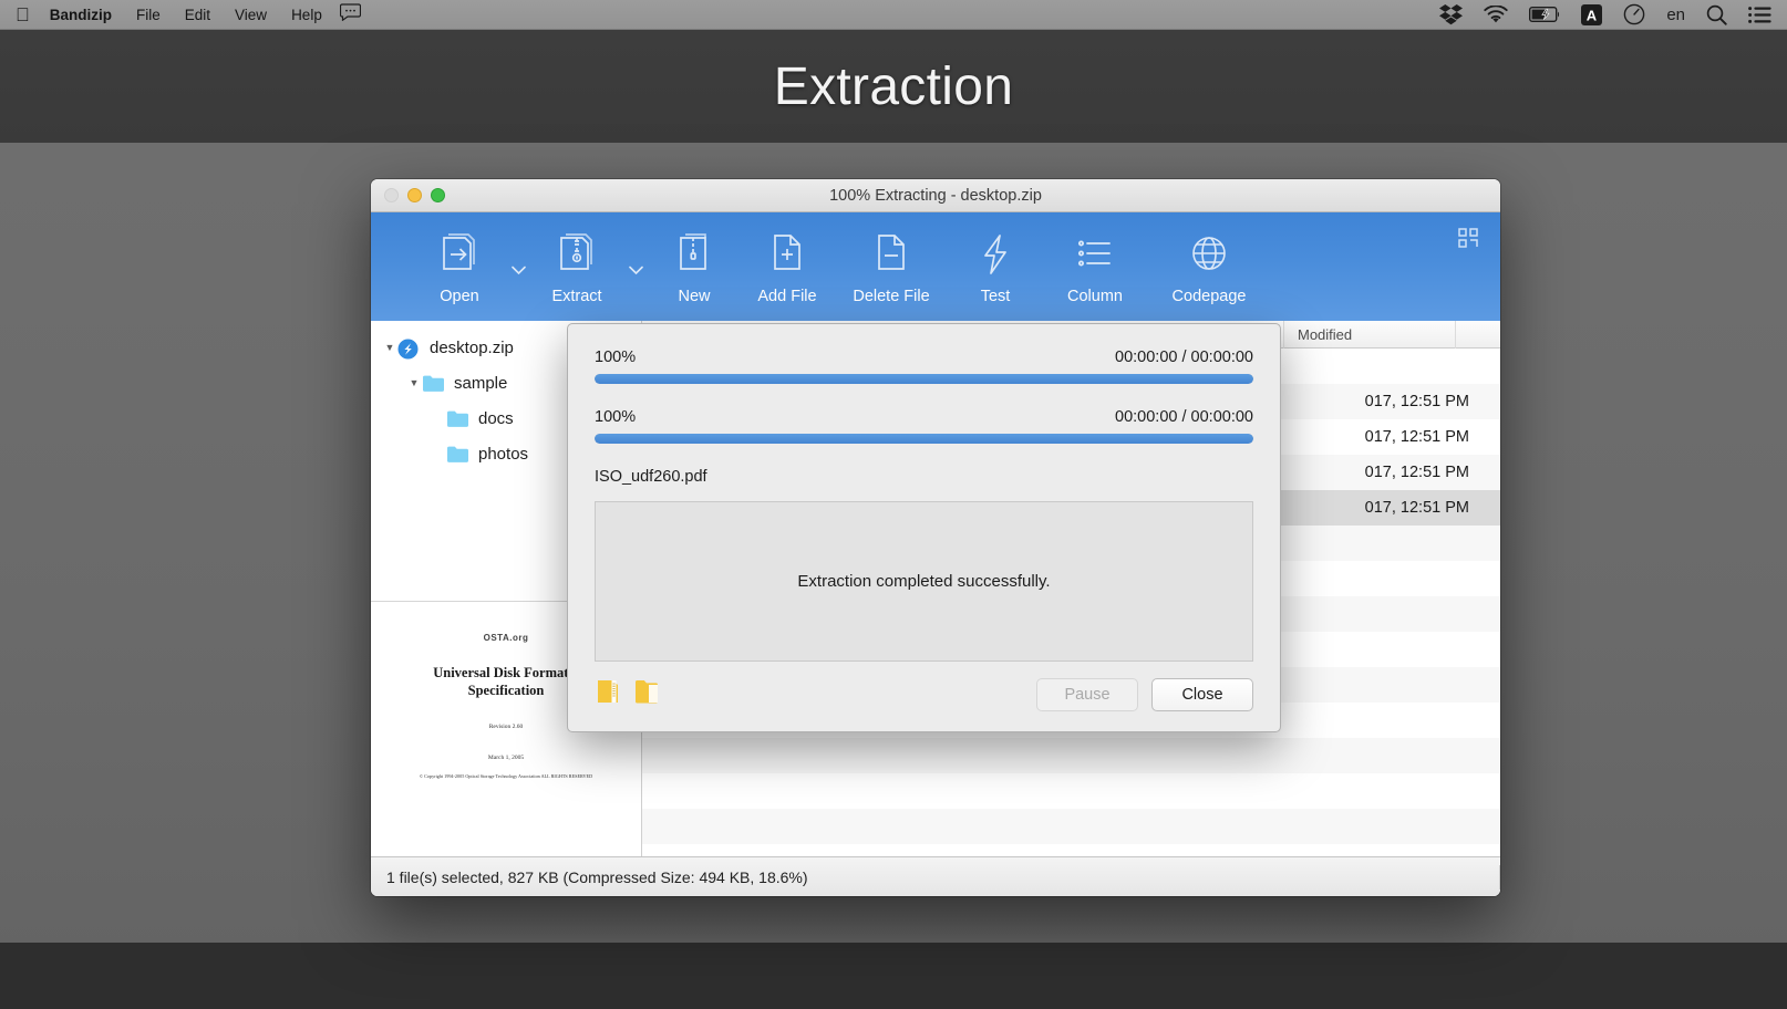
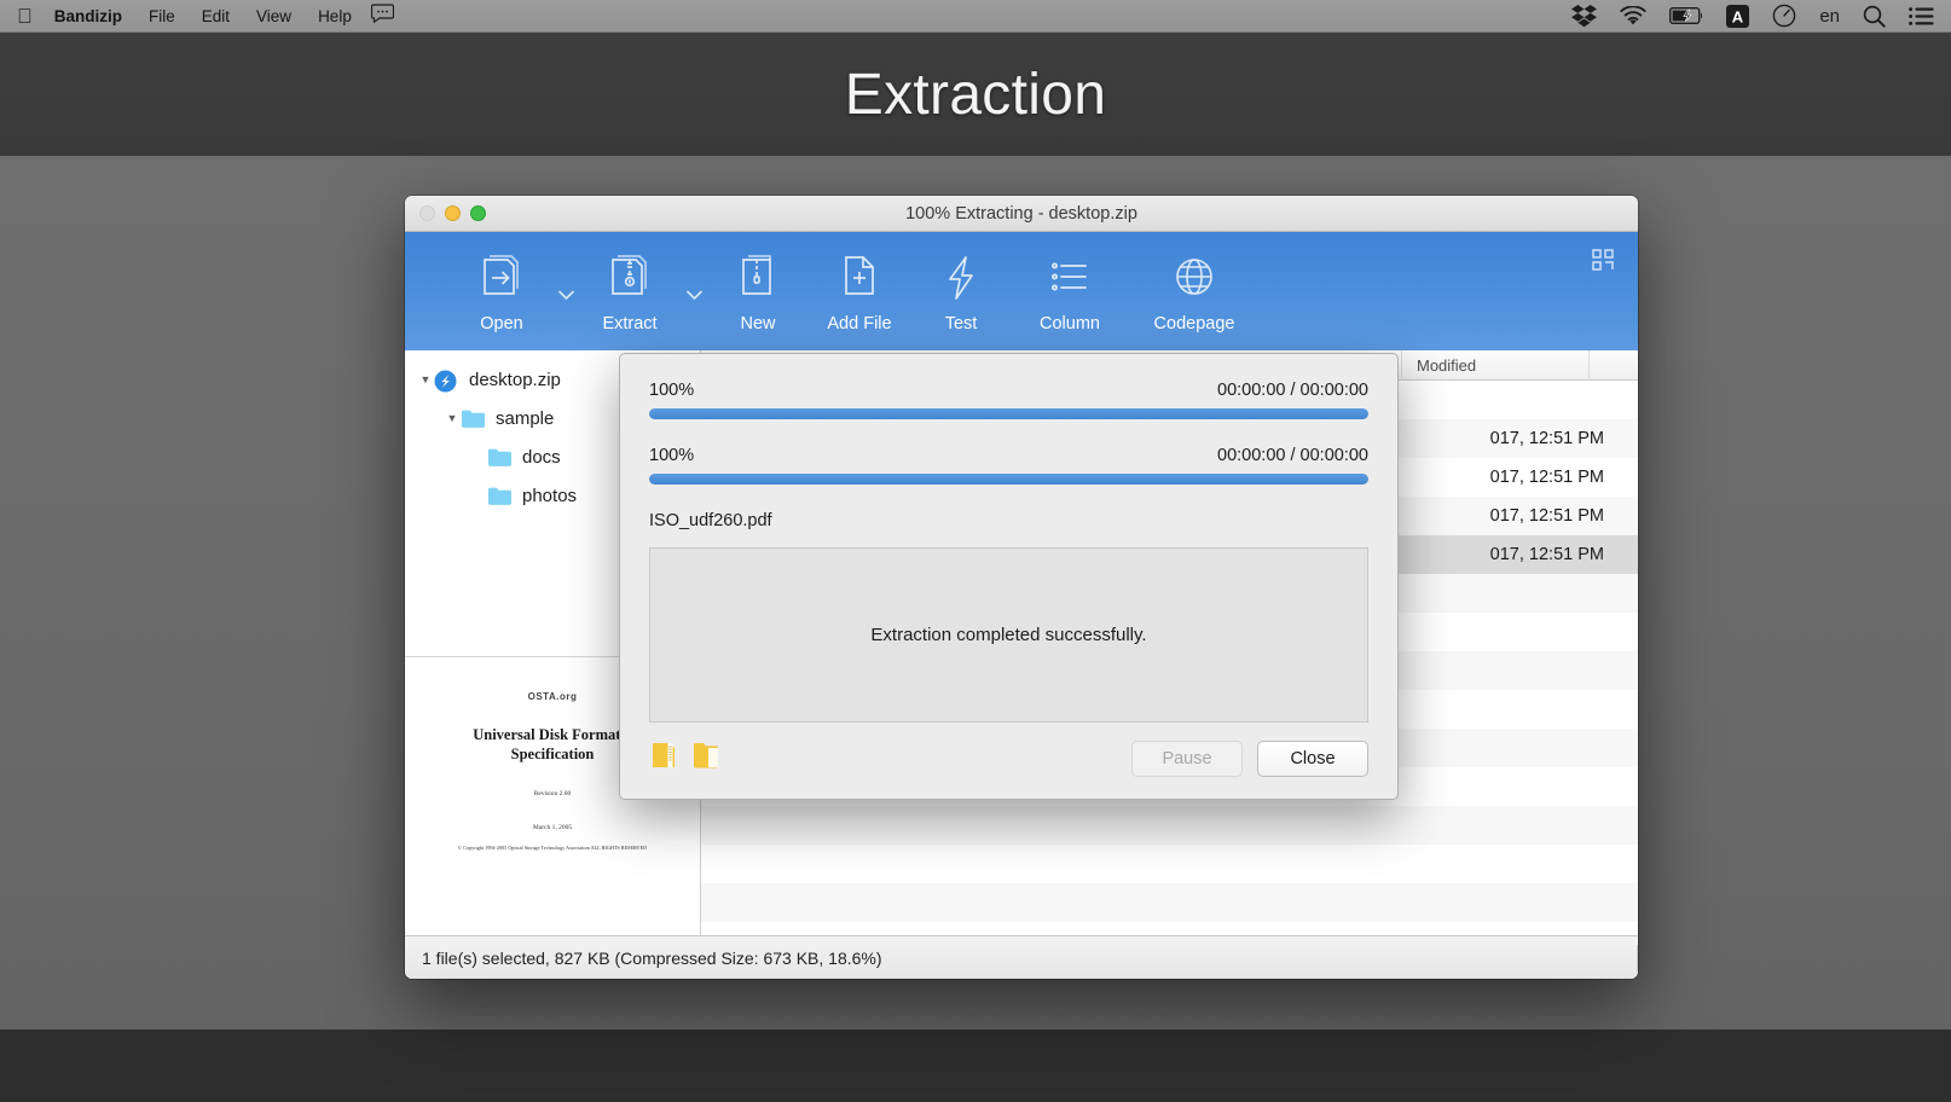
  
  Bandizip
  File
  Edit
  View
  Help
  A
  en
  Extraction
  100% Extracting - desktop.zip
  Open
  Extract
  New
  Add File
- Delete File
  Test
  Column
  Codepage
  ▼
  desktop.zip
  ▼
  sample
  docs
  photos
  OSTA.org
  Universal Disk Forma Specification
  Modified
  017, 12:51 PM
  017, 12:51 PM
  017, 12:51 PM
  017, 12:51 PM
- 1 file(s) selected, 827 KB (Compressed Size: 494 KB, 18.6%)
+ 1 file(s) selected, 827 KB (Compressed Size: 673 KB, 18.6%)
  100%
  00:00:00 / 00:00:00
  100%
  00:00:00 / 00:00:00
  ISO_udf260.pdf
  Extraction completed successfully.
  Pause
  Close
